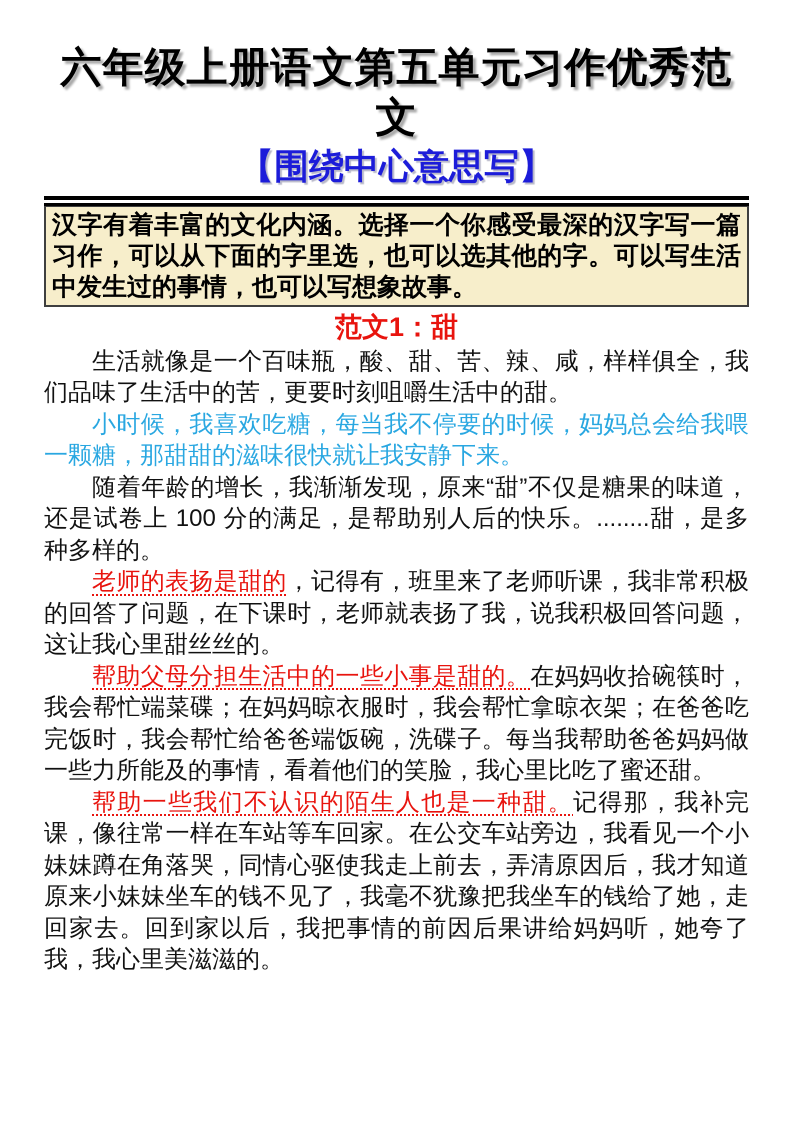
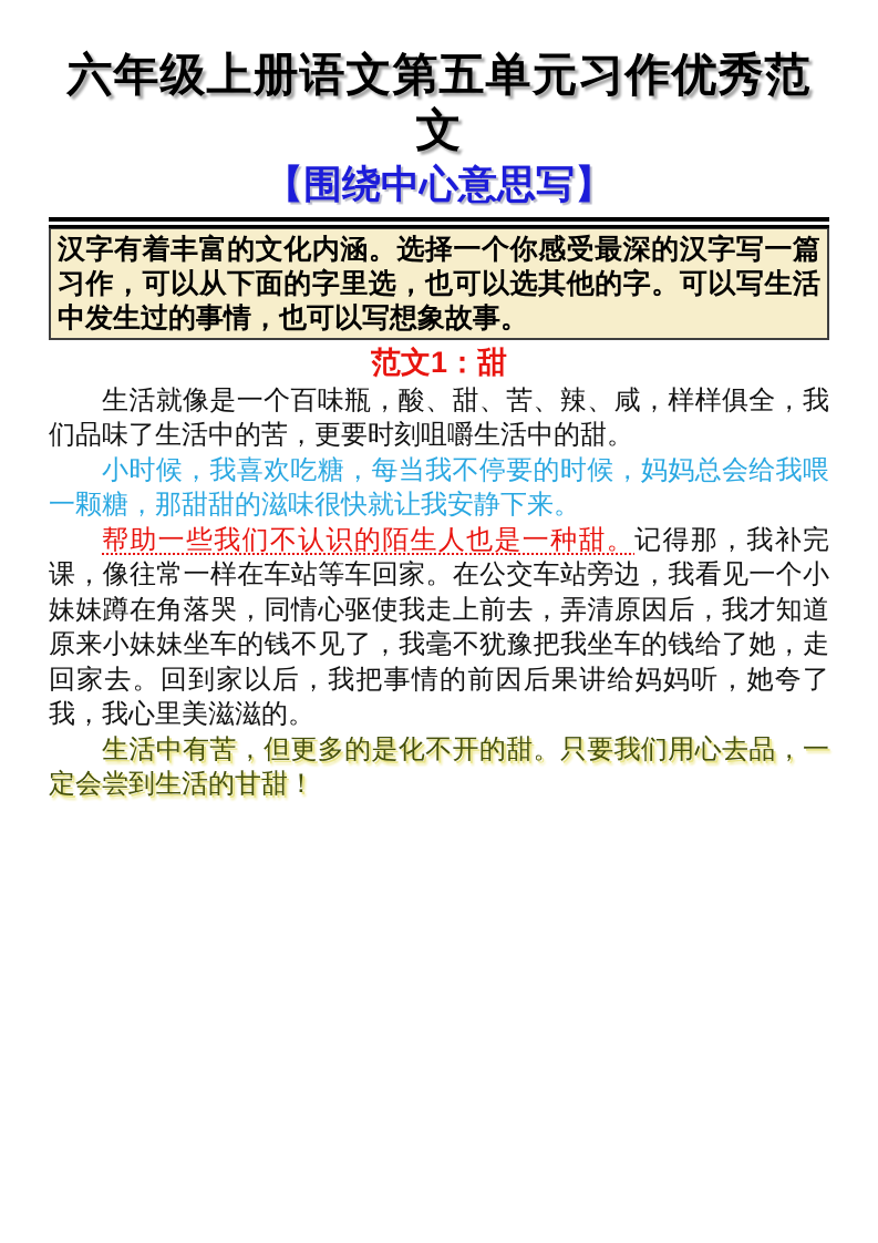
  六年级上册语文第五单元习作优秀范文
  【围绕中心意思写】
  汉字有着丰富的文化内涵。选择一个你感受最深的汉字写一篇习作，可以从下面的字里选，也可以选其他的字。可以写生活中发生过的事情，也可以写想象故事。
  范文1：甜
  生活就像是一个百味瓶，酸、甜、苦、辣、咸，样样俱全，我们品味了生活中的苦，更要时刻咀嚼生活中的甜。
  小时候，我喜欢吃糖，每当我不停要的时候，妈妈总会给我喂一颗糖，那甜甜的滋味很快就让我安静下来。
- 随着年龄的增长，我渐渐发现，原来“甜”不仅是糖果的味道，还是试卷上 100 分的满足，是帮助别人后的快乐。........甜，是多种多样的。
- 老师的表扬是甜的，记得有，班里来了老师听课，我非常积极的回答了问题，在下课时，老师就表扬了我，说我积极回答问题，这让我心里甜丝丝的。
- 帮助父母分担生活中的一些小事是甜的。在妈妈收拾碗筷时，我会帮忙端菜碟；在妈妈晾衣服时，我会帮忙拿晾衣架；在爸爸吃完饭时，我会帮忙给爸爸端饭碗，洗碟子。每当我帮助爸爸妈妈做一些力所能及的事情，看着他们的笑脸，我心里比吃了蜜还甜。
  帮助一些我们不认识的陌生人也是一种甜。记得那，我补完课，像往常一样在车站等车回家。在公交车站旁边，我看见一个小妹妹蹲在角落哭，同情心驱使我走上前去，弄清原因后，我才知道原来小妹妹坐车的钱不见了，我毫不犹豫把我坐车的钱给了她，走回家去。回到家以后，我把事情的前因后果讲给妈妈听，她夸了我，我心里美滋滋的。
+ 生活中有苦，但更多的是化不开的甜。只要我们用心去品，一定会尝到生活的甘甜！
